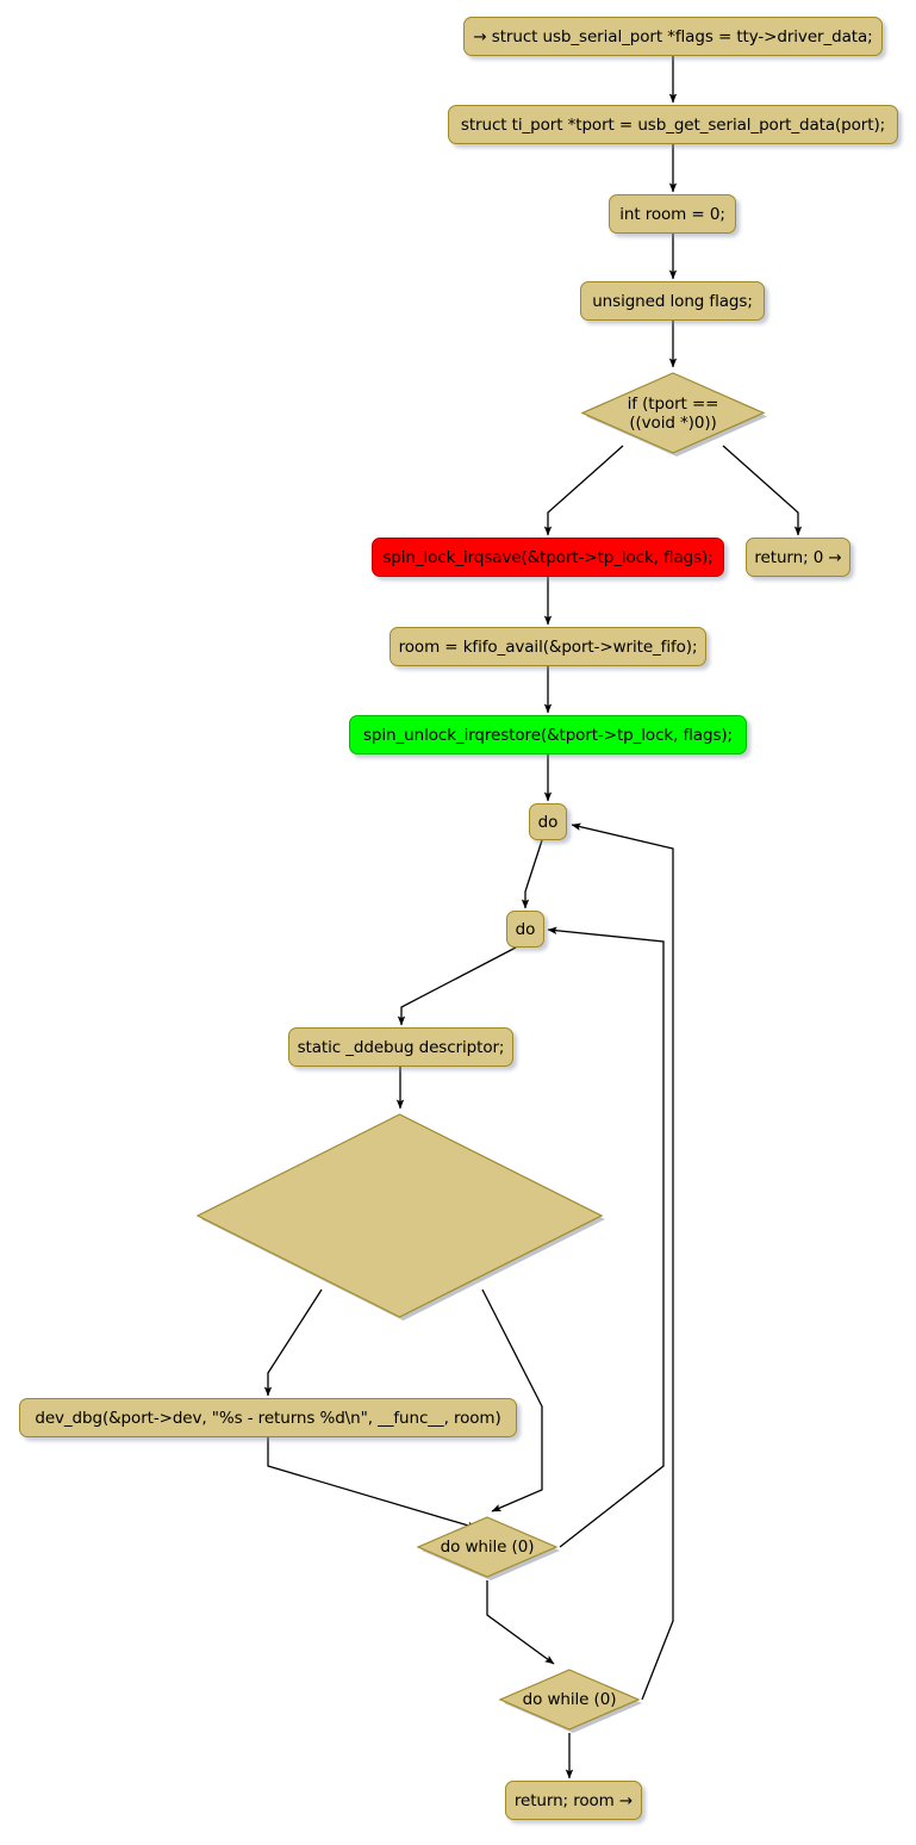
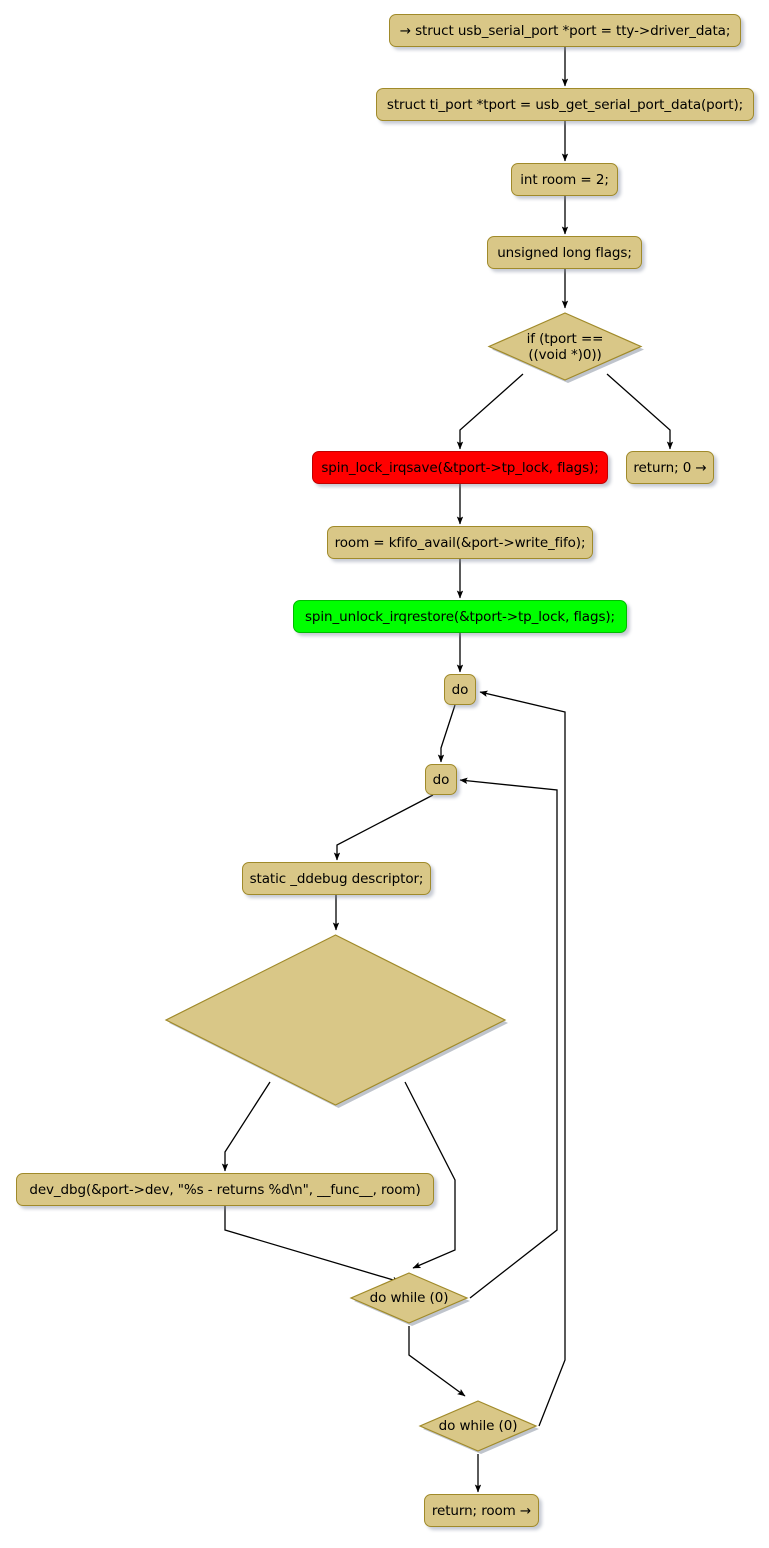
- → struct usb_serial_port *flags = tty->driver_data;
+ → struct usb_serial_port *port = tty->driver_data;
  struct ti_port *tport = usb_get_serial_port_data(port);
- int room = 0;
+ int room = 2;
  unsigned long flags;
  if (tport ==
  ((void *)0))
  spin_lock_irqsave(&tport->tp_lock, flags);
  return; 0 →
  room = kfifo_avail(&port->write_fifo);
  spin_unlock_irqrestore(&tport->tp_lock, flags);
  do
  do
  static _ddebug descriptor;
  dev_dbg(&port->dev, "%s - returns %d\n", __func__, room)
  do while (0)
  do while (0)
  return; room →
